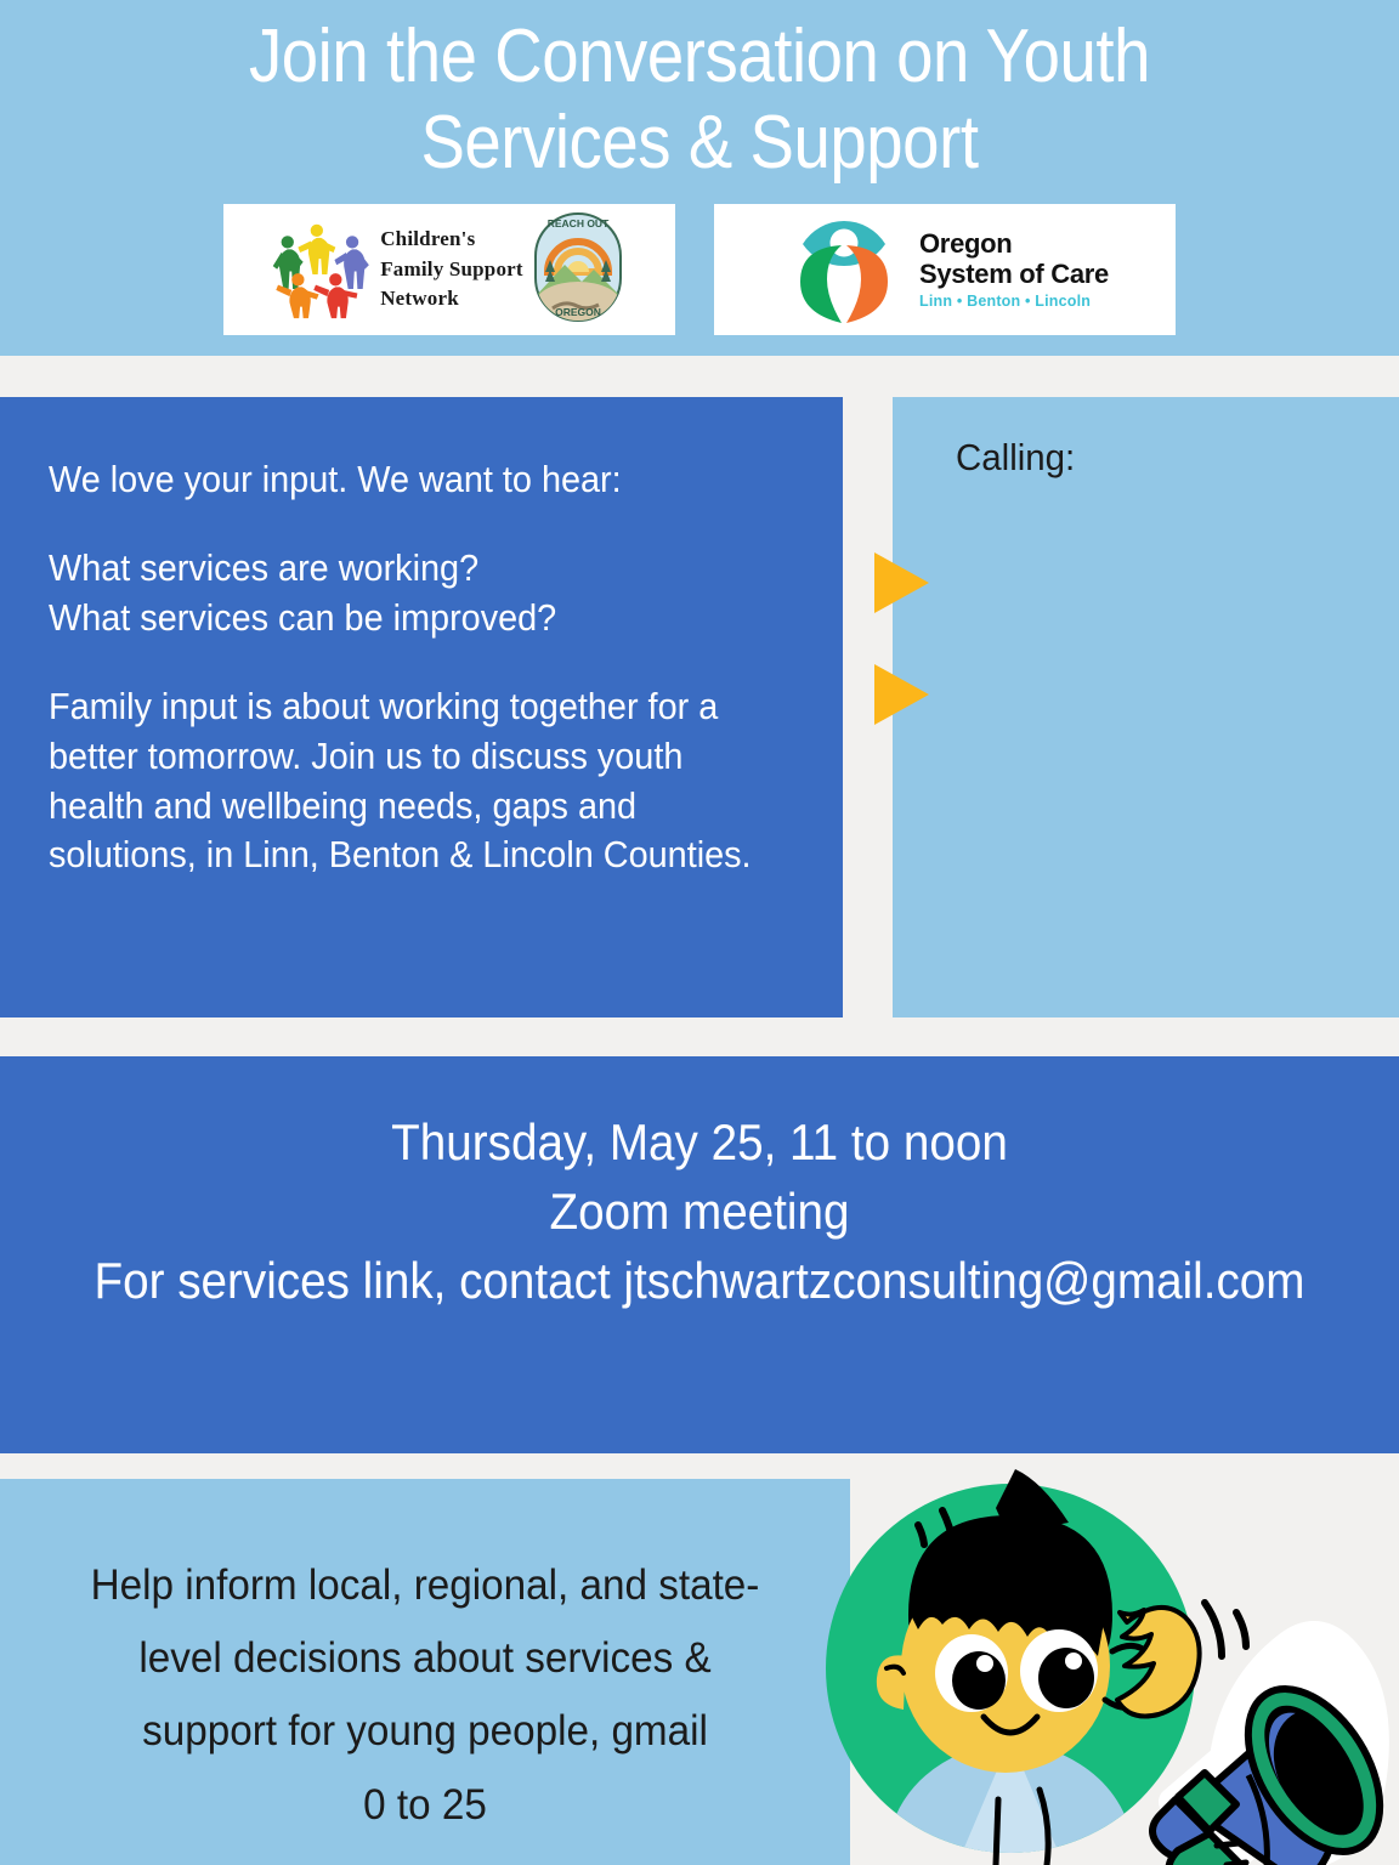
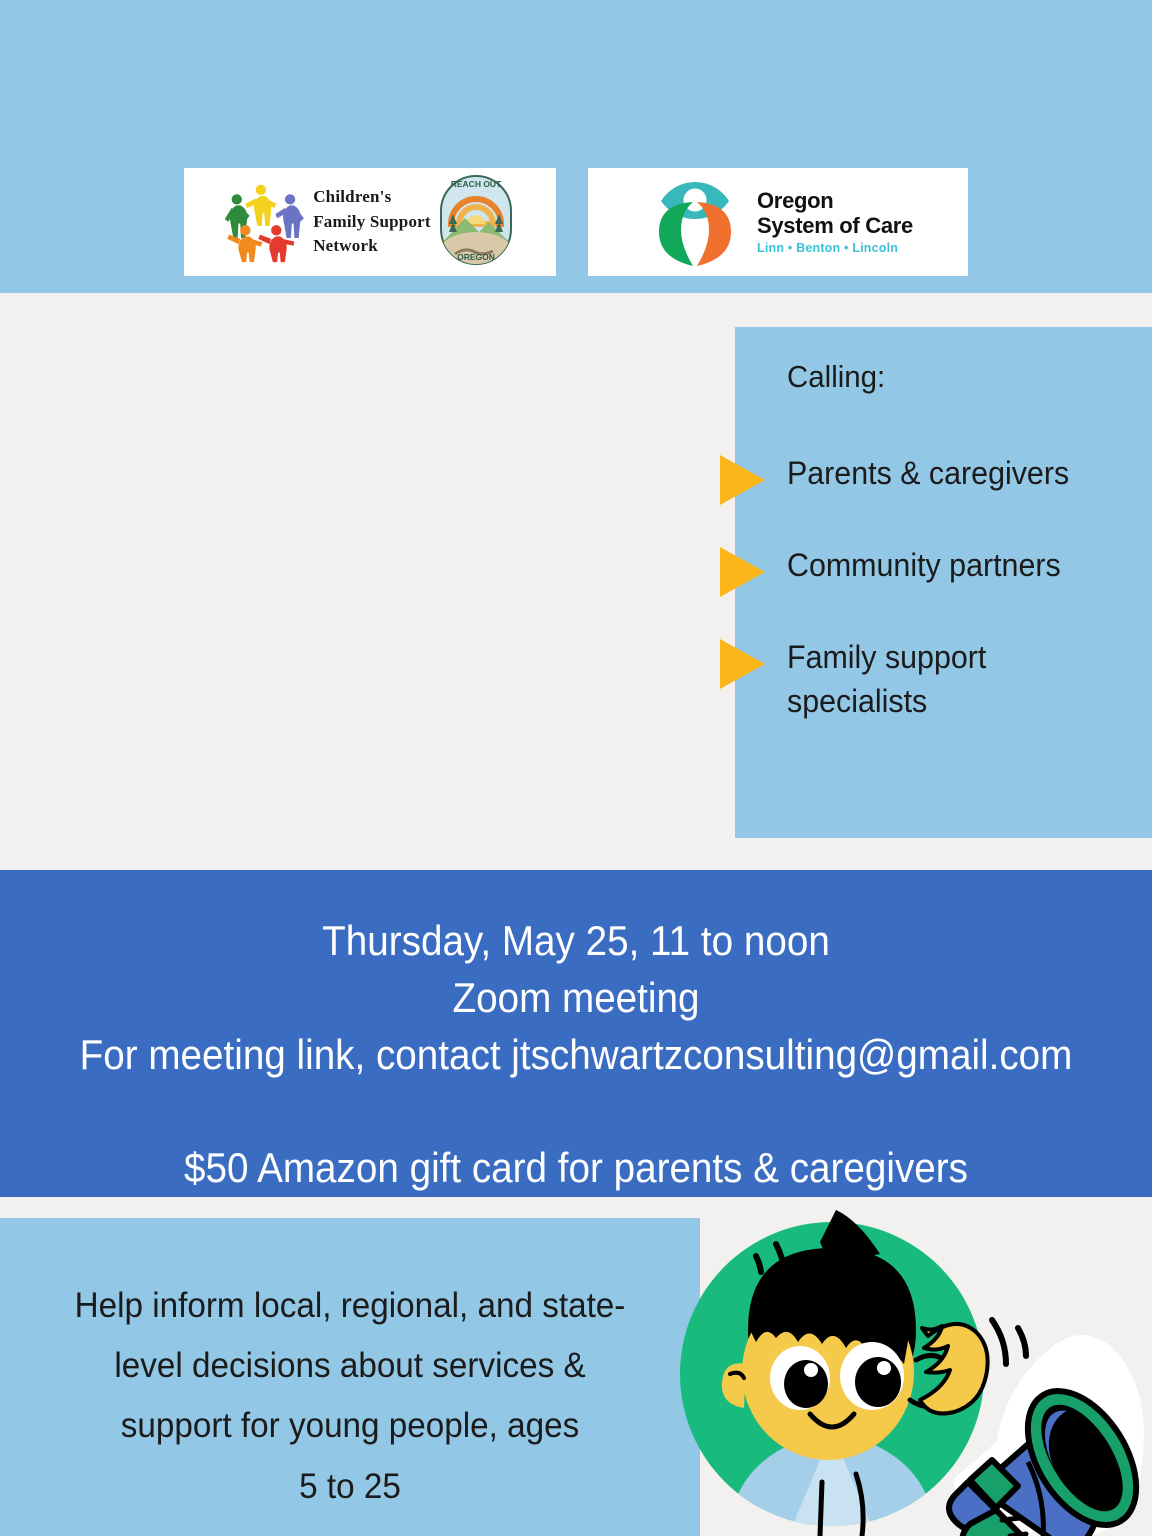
- Join the Conversation on Youth
- Services & Support
  Children's
  Family Support
  Network
  REACH OUT
  OREGON
  Oregon
  System of Care
  Linn • Benton • Lincoln
- We love your input. We want to hear:
- What services are working?
- What services can be improved?
- Family input is about working together for a better tomorrow. Join us to discuss youth health and wellbeing needs, gaps and solutions, in Linn, Benton & Lincoln Counties.
  Calling:
+ Parents & caregivers
+ Community partners
+ Family support specialists
  Thursday, May 25, 11 to noon
  Zoom meeting
- For services link, contact jtschwartzconsulting@gmail.com
+ For meeting link, contact jtschwartzconsulting@gmail.com
+ $50 Amazon gift card for parents & caregivers
  Help inform local, regional, and state-
  level decisions about services &
- support for young people, gmail
+ support for young people, ages
- 0 to 25
+ 5 to 25
